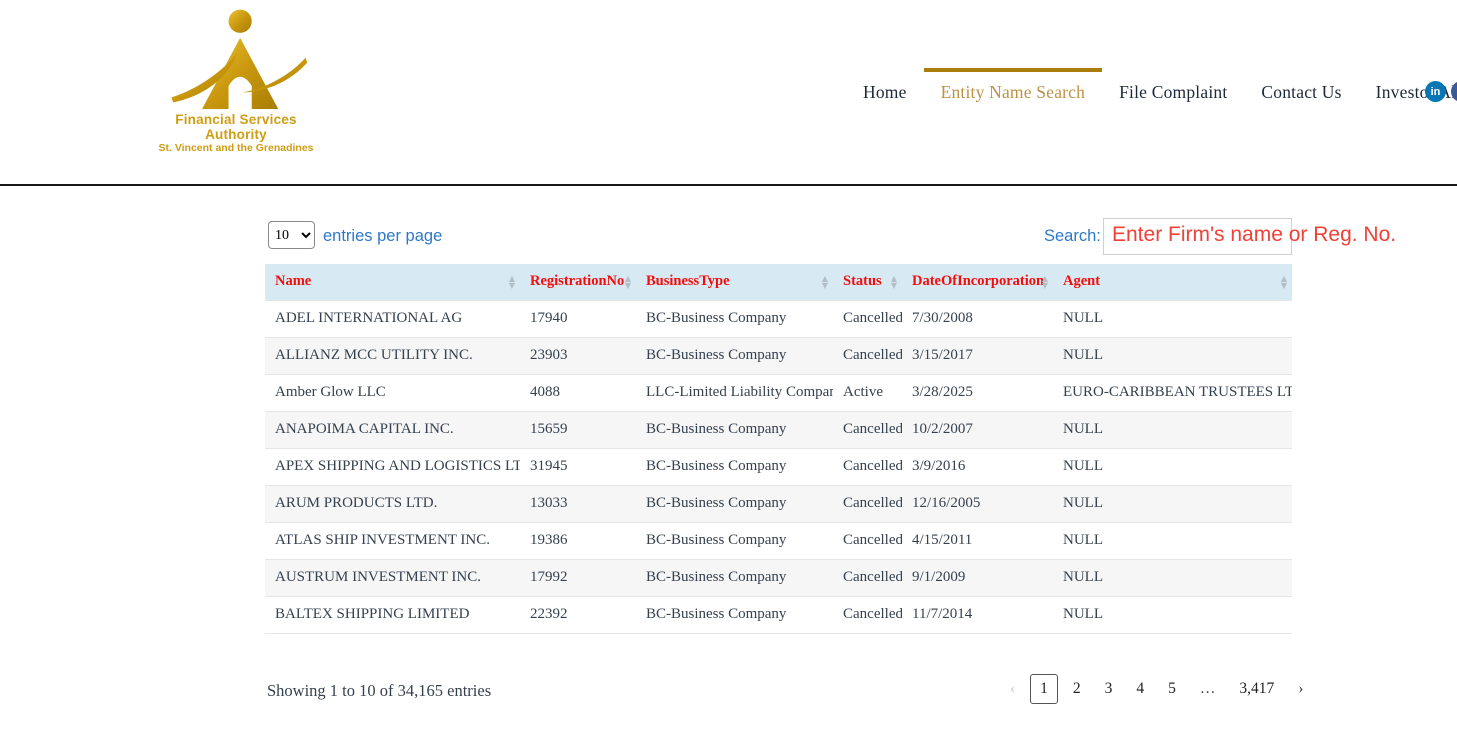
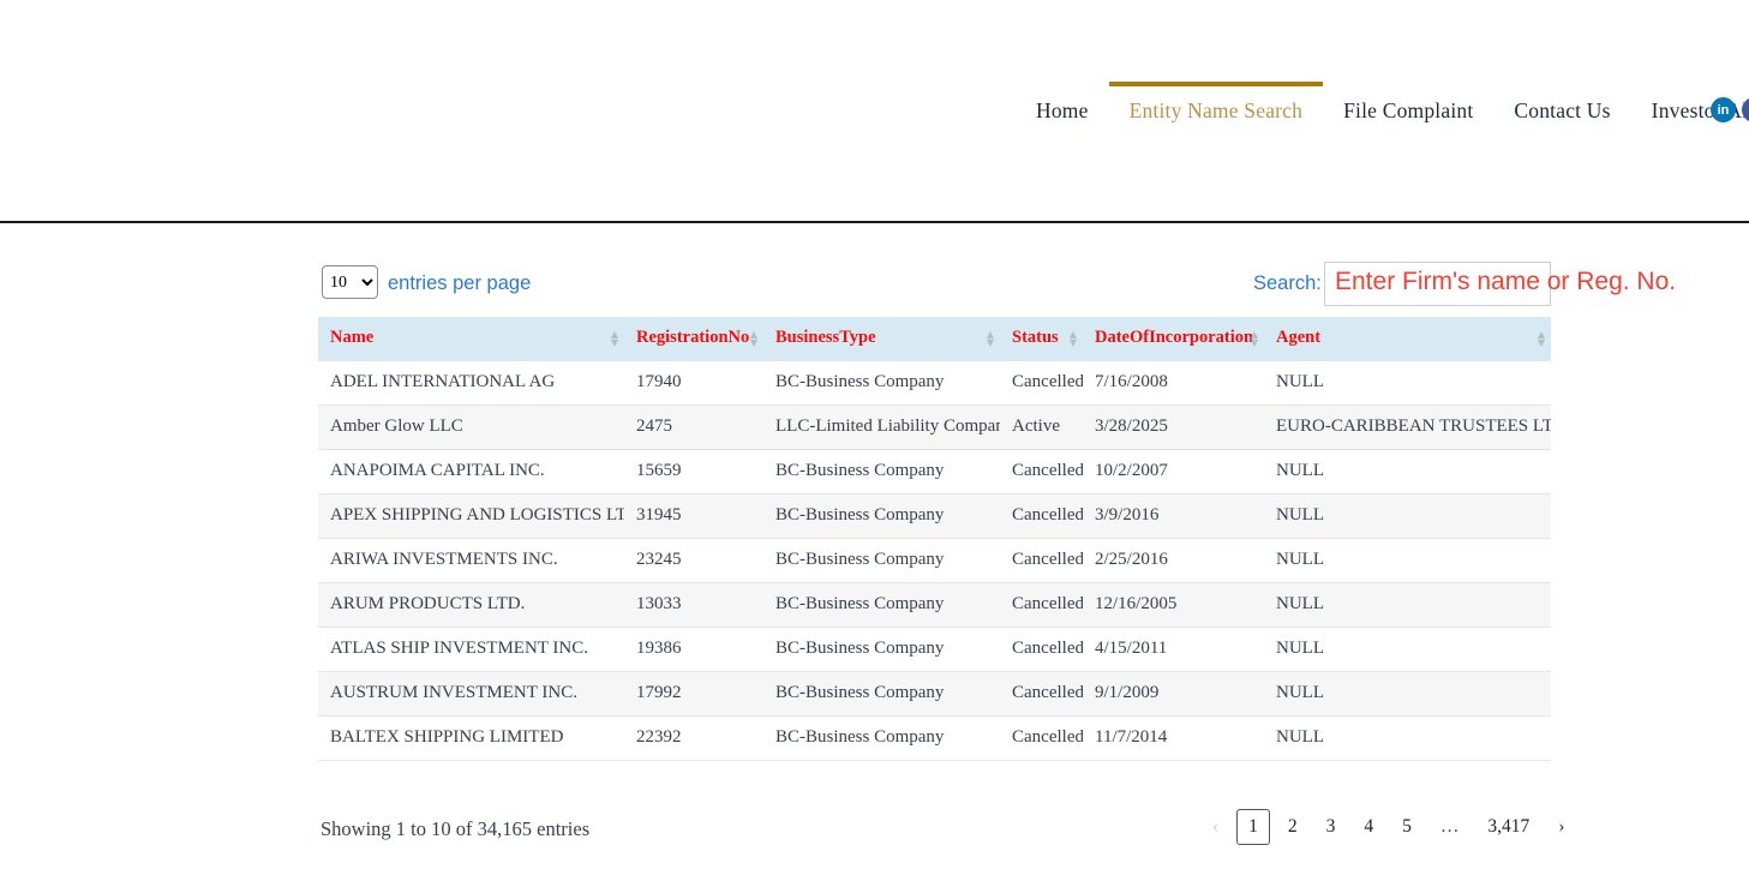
- Financial Services Authority
- St. Vincent and the Grenadines
  Home
  Entity Name Search
  File Complaint
  Contact Us
  in
  10
  entries per page
  Search:
  Enter Firm's name or Reg. No.
  Name ▲▼	RegistrationNo▲▼	BusinessType ▲▼	Status ▲▼	DateOfIncorporation▲▼	Agent ▲▼
- ADEL INTERNATIONAL AG	17940	BC-Business Company	Cancelled	7/30/2008	NULL
+ ADEL INTERNATIONAL AG	17940	BC-Business Company	Cancelled	7/16/2008	NULL
- ALLIANZ MCC UTILITY INC.	23903	BC-Business Company	Cancelled	3/15/2017	NULL
- Amber Glow LLC	4088	LLC-Limited Liability Compa	Active	3/28/2025	EURO-CARIBBEAN TRUSTEES LT
+ Amber Glow LLC	2475	LLC-Limited Liability Compa	Active	3/28/2025	EURO-CARIBBEAN TRUSTEES LT
  ANAPOIMA CAPITAL INC.	15659	BC-Business Company	Cancelled	10/2/2007	NULL
  APEX SHIPPING AND LOGISTICS LT	31945	BC-Business Company	Cancelled	3/9/2016	NULL
+ ARIWA INVESTMENTS INC.	23245	BC-Business Company	Cancelled	2/25/2016	NULL
  ARUM PRODUCTS LTD.	13033	BC-Business Company	Cancelled	12/16/2005	NULL
  ATLAS SHIP INVESTMENT INC.	19386	BC-Business Company	Cancelled	4/15/2011	NULL
  AUSTRUM INVESTMENT INC.	17992	BC-Business Company	Cancelled	9/1/2009	NULL
  BALTEX SHIPPING LIMITED	22392	BC-Business Company	Cancelled	11/7/2014	NULL
  Showing 1 to 10 of 34,165 entries
  ‹
  1
  2
  3
  4
  5
  …
  3,417
  ›
